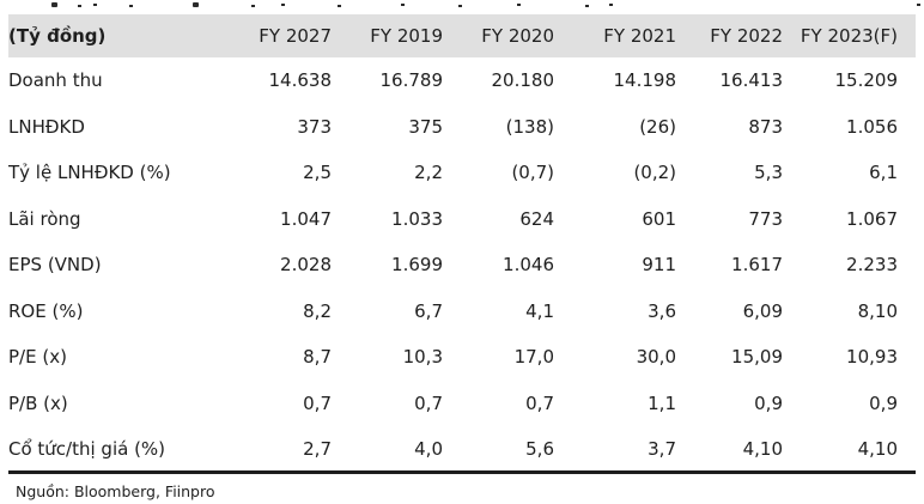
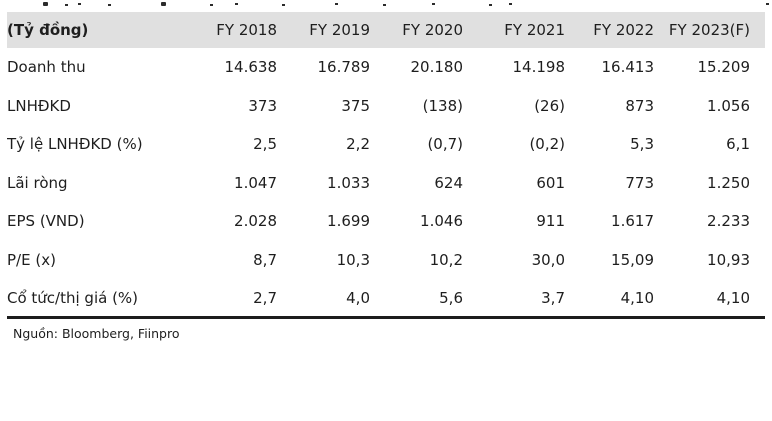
- (Tỷ đồng)	FY 2027	FY 2019	FY 2020	FY 2021	FY 2022	FY 2023(F)
+ (Tỷ đồng)	FY 2018	FY 2019	FY 2020	FY 2021	FY 2022	FY 2023(F)
  Doanh thu	14.638	16.789	20.180	14.198	16.413	15.209
  LNHĐKD	373	375	(138)	(26)	873	1.056
  Tỷ lệ LNHĐKD (%)	2,5	2,2	(0,7)	(0,2)	5,3	6,1
- Lãi ròng	1.047	1.033	624	601	773	1.067
+ Lãi ròng	1.047	1.033	624	601	773	1.250
  EPS (VND)	2.028	1.699	1.046	911	1.617	2.233
- ROE (%)	8,2	6,7	4,1	3,6	6,09	8,10
- P/E (x)	8,7	10,3	17,0	30,0	15,09	10,93
+ P/E (x)	8,7	10,3	10,2	30,0	15,09	10,93
- P/B (x)	0,7	0,7	0,7	1,1	0,9	0,9
  Cổ tức/thị giá (%)	2,7	4,0	5,6	3,7	4,10	4,10
  Nguồn: Bloomberg, Fiinpro
